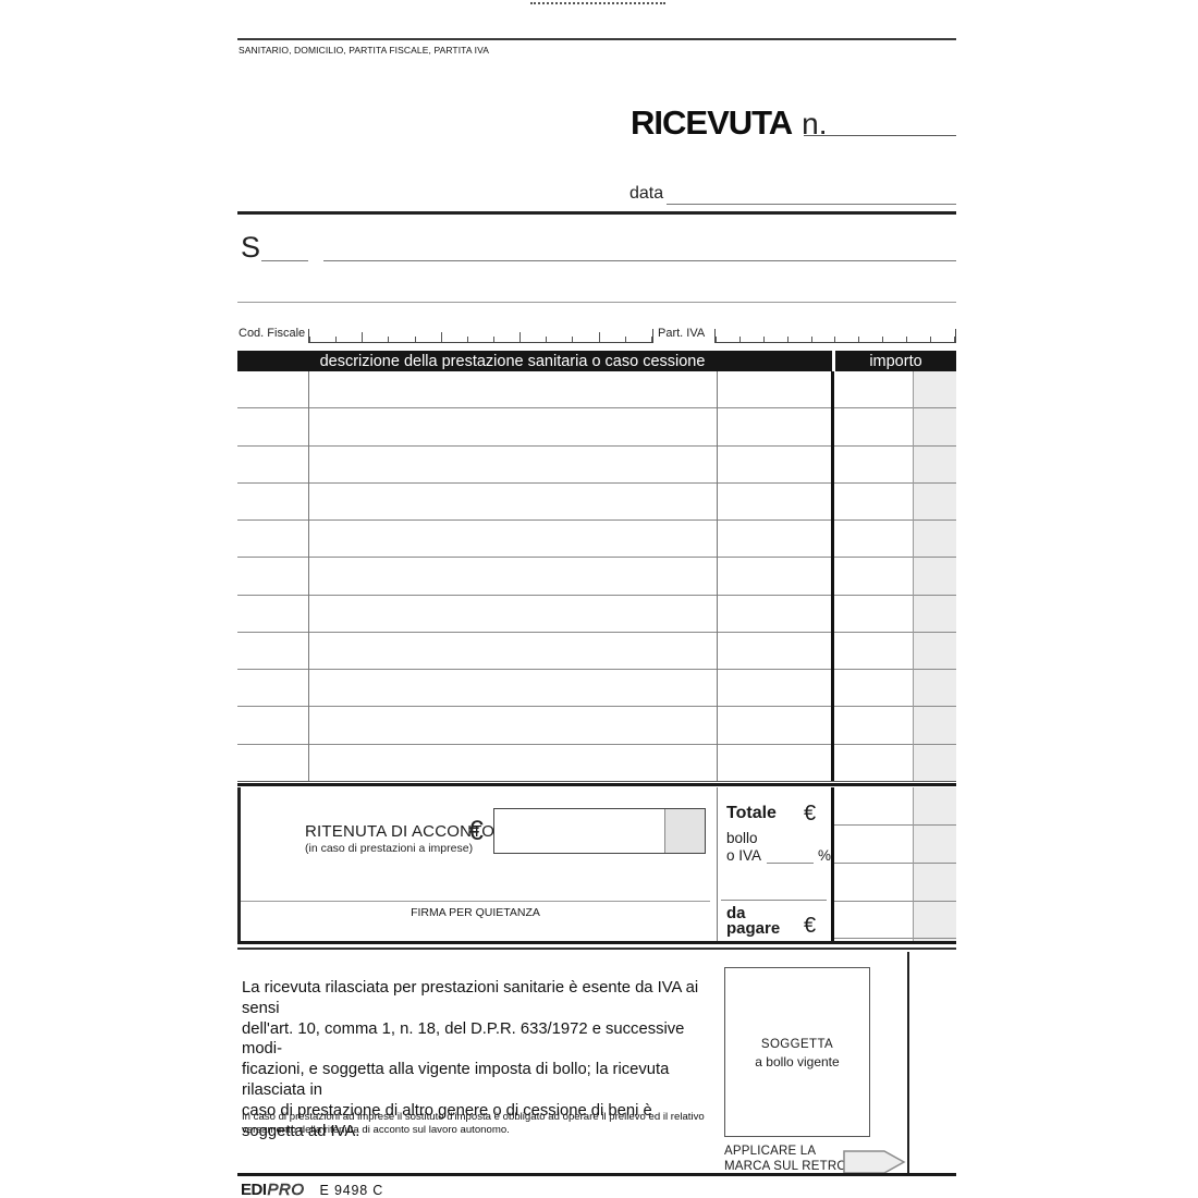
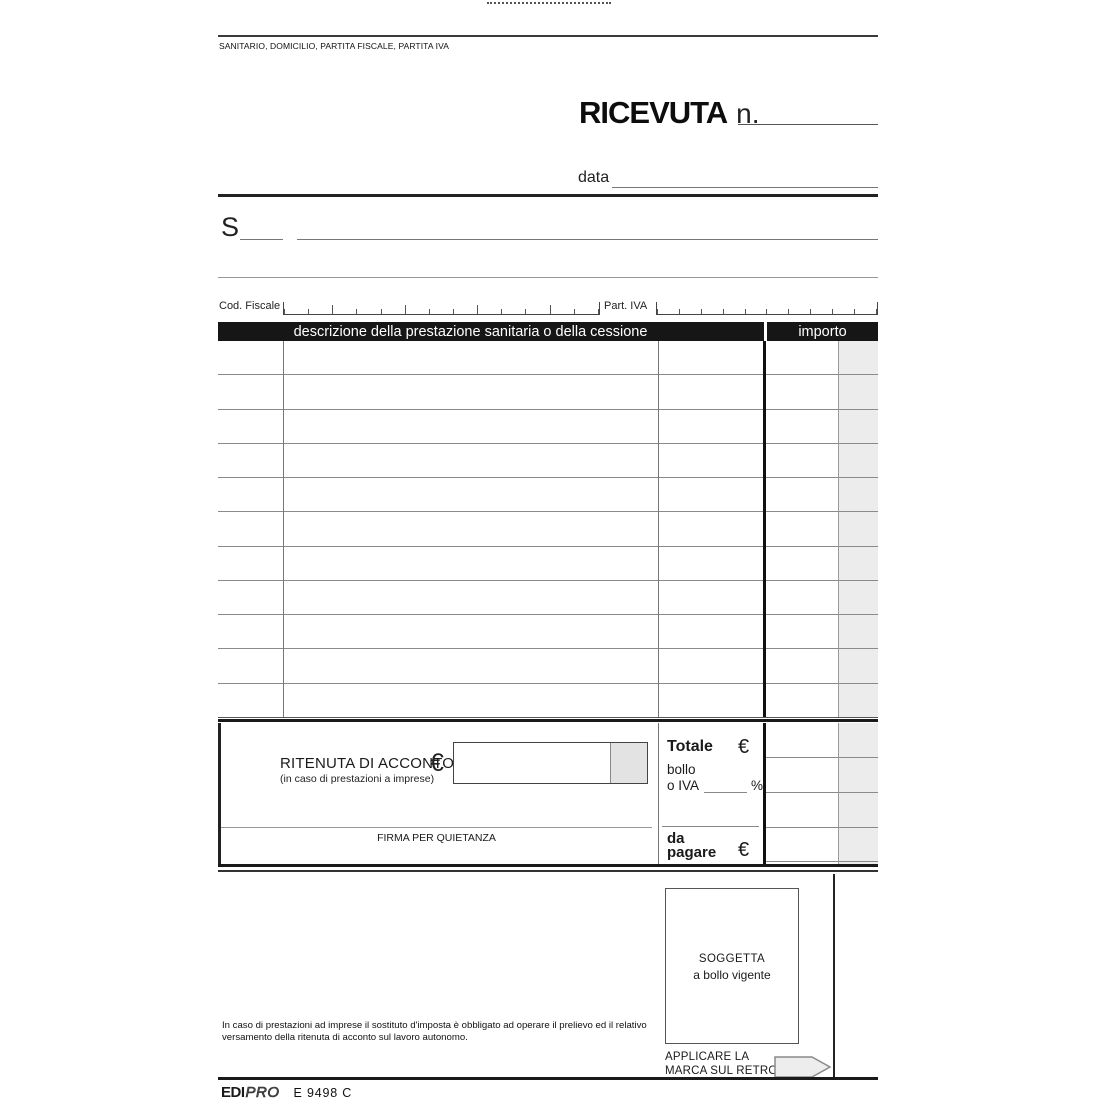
  SANITARIO, DOMICILIO, PARTITA FISCALE, PARTITA IVA
  RICEVUTA
  n.
  data
  S
  Cod. Fiscale
  Part. IVA
- descrizione della prestazione sanitaria o caso cessione
+ descrizione della prestazione sanitaria o della cessione
  importo
  RITENUTA DI ACCONTO
  (in caso di prestazioni a imprese)
  €
  FIRMA PER QUIETANZA
  Totale
  €
  bollo
  o IVA
  %
  da
  pagare
  €
- La ricevuta rilasciata per prestazioni sanitarie è esente da IVA ai sensi
- dell'art. 10, comma 1, n. 18, del D.P.R. 633/1972 e successive modi-
- ficazioni, e soggetta alla vigente imposta di bollo; la ricevuta rilasciata in
- caso di prestazione di altro genere o di cessione di beni è soggetta ad IVA.
  In caso di prestazioni ad imprese il sostituto d'imposta è obbligato ad operare il prelievo ed il relativo
  versamento della ritenuta di acconto sul lavoro autonomo.
  SOGGETTA
  a bollo vigente
  APPLICARE LA
  MARCA SUL RETRO
  EDI
  PRO
  E 9498 C
